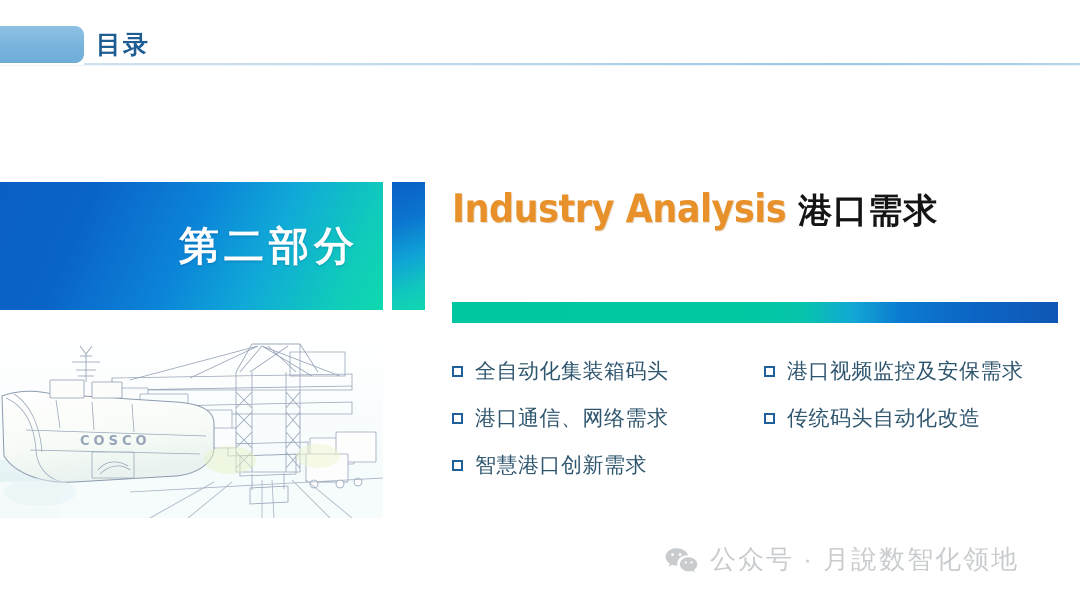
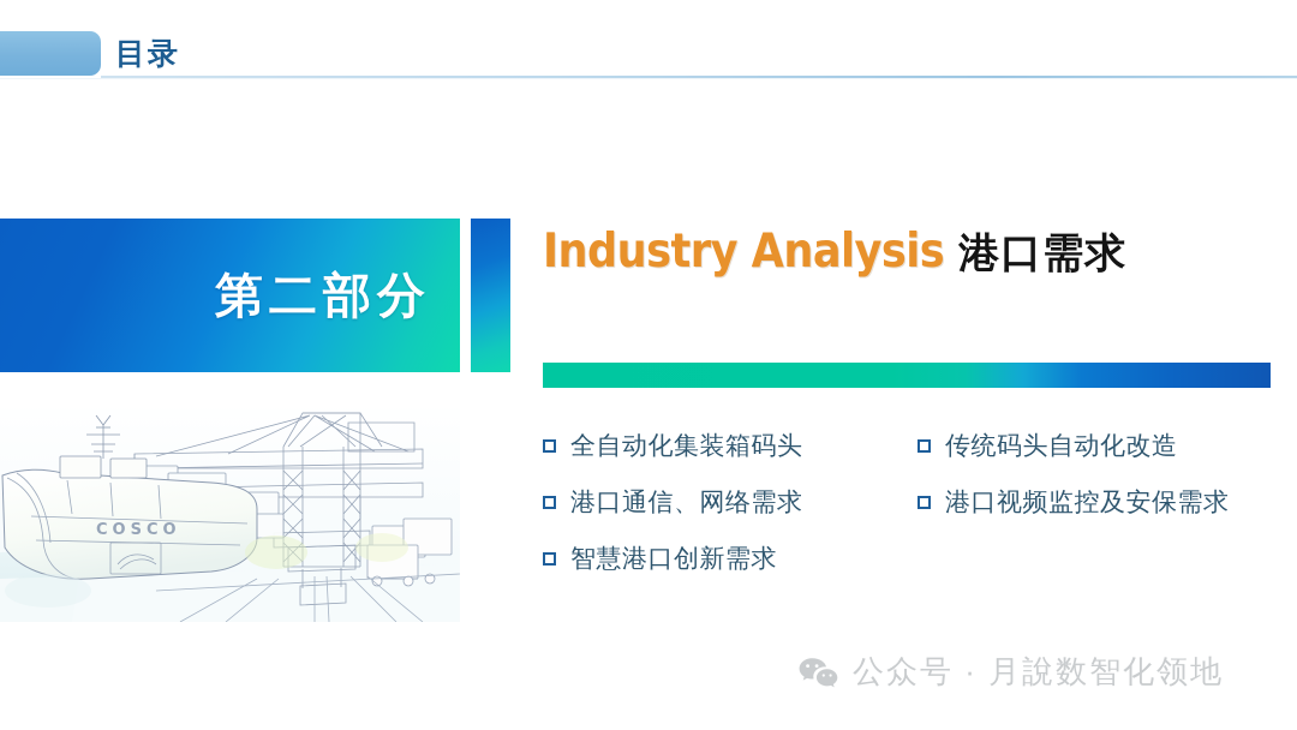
  目录
  第二部分
  COSCO
  Industry Analysis 港口需求
  全自动化集装箱码头
- 港口视频监控及安保需求
+ 传统码头自动化改造
  港口通信、网络需求
- 传统码头自动化改造
+ 港口视频监控及安保需求
  智慧港口创新需求
  公众号 · 月說数智化领地
